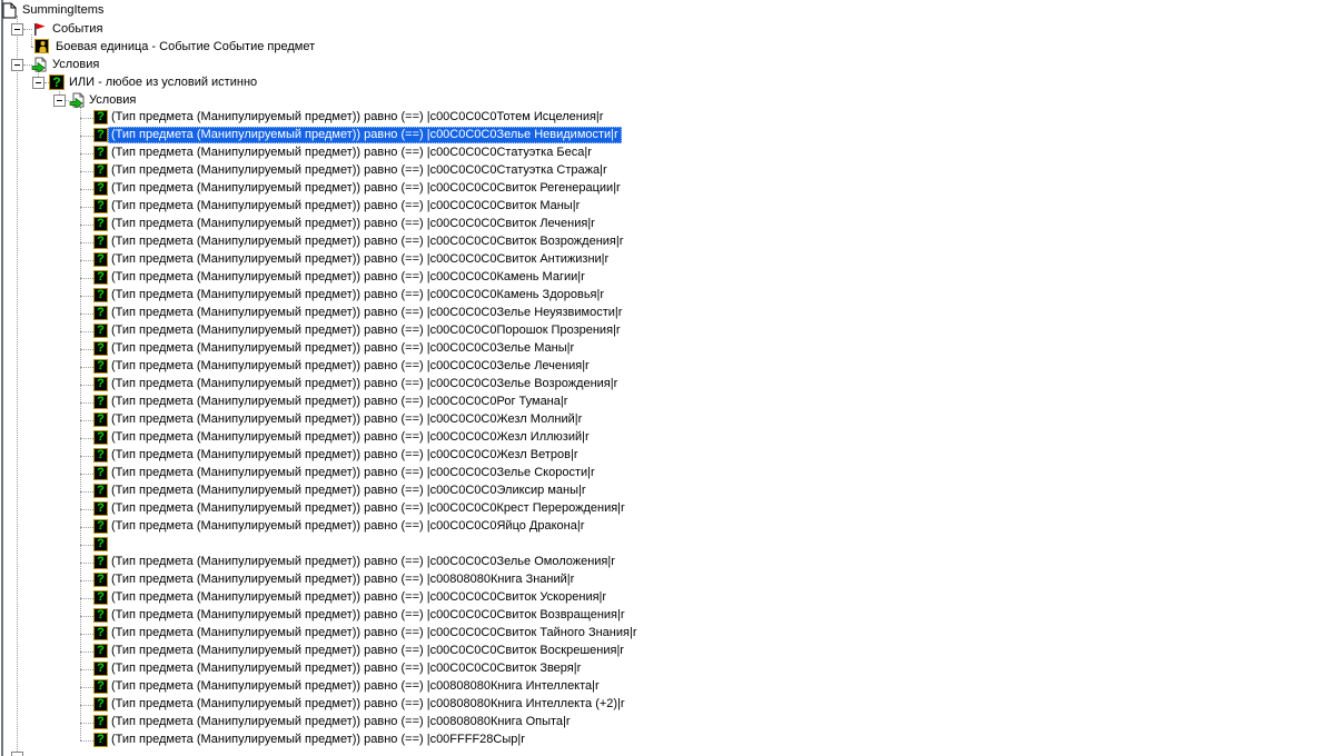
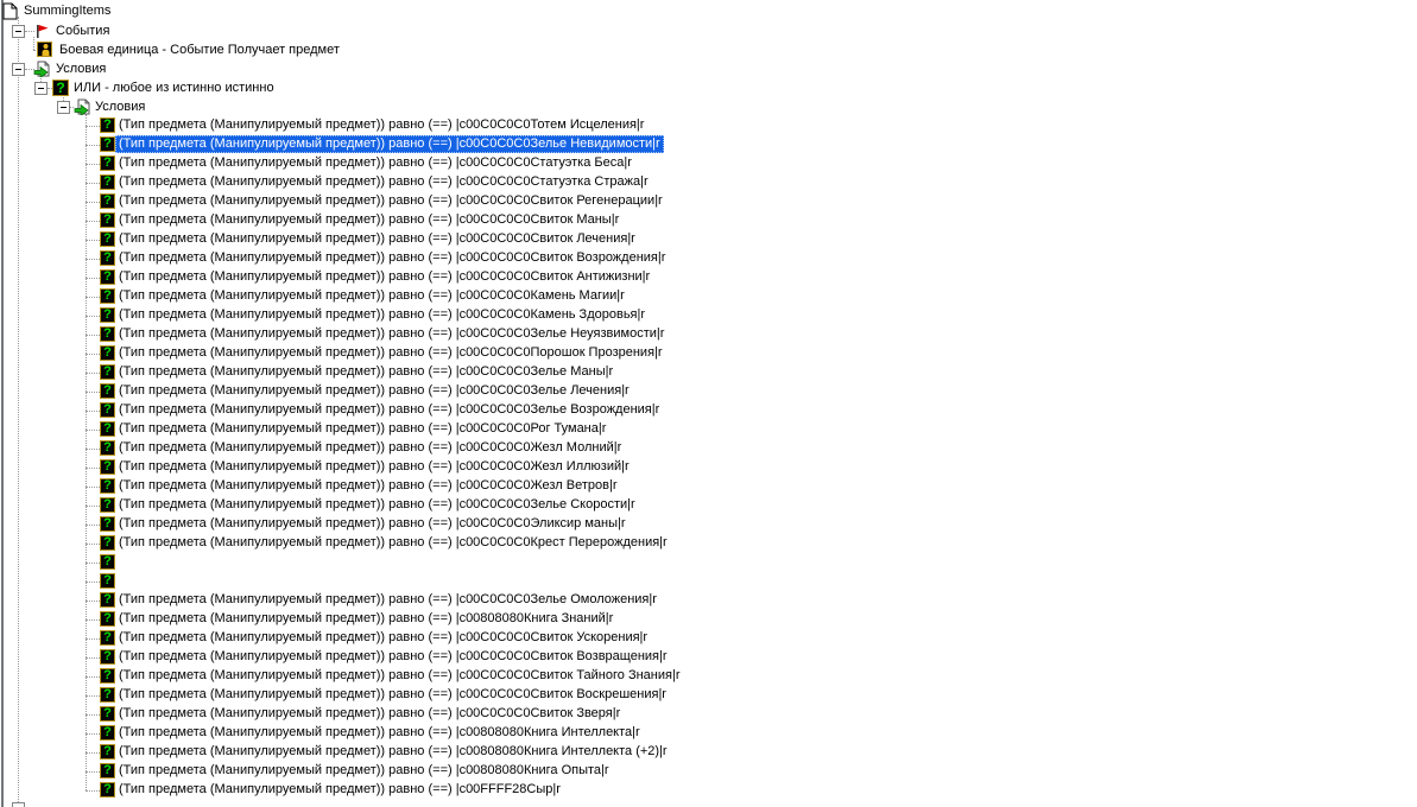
  SummingItems
  События
- Боевая единица - Событие Событие предмет
+ Боевая единица - Событие Получает предмет
  Условия
- ИЛИ - любое из условий истинно
+ ИЛИ - любое из истинно истинно
  Условия
  (Тип предмета (Манипулируемый предмет)) равно (==) |c00C0C0C0Тотем Исцеления|r
  (Тип предмета (Манипулируемый предмет)) равно (==) |c00C0C0C0Зелье Невидимости|r
  (Тип предмета (Манипулируемый предмет)) равно (==) |c00C0C0C0Статуэтка Беса|r
  (Тип предмета (Манипулируемый предмет)) равно (==) |c00C0C0C0Статуэтка Стража|r
  (Тип предмета (Манипулируемый предмет)) равно (==) |c00C0C0C0Свиток Регенерации|r
  (Тип предмета (Манипулируемый предмет)) равно (==) |c00C0C0C0Свиток Маны|r
  (Тип предмета (Манипулируемый предмет)) равно (==) |c00C0C0C0Свиток Лечения|r
  (Тип предмета (Манипулируемый предмет)) равно (==) |c00C0C0C0Свиток Возрождения|r
  (Тип предмета (Манипулируемый предмет)) равно (==) |c00C0C0C0Свиток Антижизни|r
  (Тип предмета (Манипулируемый предмет)) равно (==) |c00C0C0C0Камень Магии|r
  (Тип предмета (Манипулируемый предмет)) равно (==) |c00C0C0C0Камень Здоровья|r
  (Тип предмета (Манипулируемый предмет)) равно (==) |c00C0C0C0Зелье Неуязвимости|r
  (Тип предмета (Манипулируемый предмет)) равно (==) |c00C0C0C0Порошок Прозрения|r
  (Тип предмета (Манипулируемый предмет)) равно (==) |c00C0C0C0Зелье Маны|r
  (Тип предмета (Манипулируемый предмет)) равно (==) |c00C0C0C0Зелье Лечения|r
  (Тип предмета (Манипулируемый предмет)) равно (==) |c00C0C0C0Зелье Возрождения|r
  (Тип предмета (Манипулируемый предмет)) равно (==) |c00C0C0C0Рог Тумана|r
  (Тип предмета (Манипулируемый предмет)) равно (==) |c00C0C0C0Жезл Молний|r
  (Тип предмета (Манипулируемый предмет)) равно (==) |c00C0C0C0Жезл Иллюзий|r
  (Тип предмета (Манипулируемый предмет)) равно (==) |c00C0C0C0Жезл Ветров|r
  (Тип предмета (Манипулируемый предмет)) равно (==) |c00C0C0C0Зелье Скорости|r
  (Тип предмета (Манипулируемый предмет)) равно (==) |c00C0C0C0Эликсир маны|r
  (Тип предмета (Манипулируемый предмет)) равно (==) |c00C0C0C0Крест Перерождения|r
- (Тип предмета (Манипулируемый предмет)) равно (==) |c00C0C0C0Яйцо Дракона|r
  (Тип предмета (Манипулируемый предмет)) равно (==) |c00C0C0C0Зелье Омоложения|r
  (Тип предмета (Манипулируемый предмет)) равно (==) |c00808080Книга Знаний|r
  (Тип предмета (Манипулируемый предмет)) равно (==) |c00C0C0C0Свиток Ускорения|r
  (Тип предмета (Манипулируемый предмет)) равно (==) |c00C0C0C0Свиток Возвращения|r
  (Тип предмета (Манипулируемый предмет)) равно (==) |c00C0C0C0Свиток Тайного Знания|r
  (Тип предмета (Манипулируемый предмет)) равно (==) |c00C0C0C0Свиток Воскрешения|r
  (Тип предмета (Манипулируемый предмет)) равно (==) |c00C0C0C0Свиток Зверя|r
  (Тип предмета (Манипулируемый предмет)) равно (==) |c00808080Книга Интеллекта|r
  (Тип предмета (Манипулируемый предмет)) равно (==) |c00808080Книга Интеллекта (+2)|r
  (Тип предмета (Манипулируемый предмет)) равно (==) |c00808080Книга Опыта|r
  (Тип предмета (Манипулируемый предмет)) равно (==) |c00FFFF28Сыр|r
